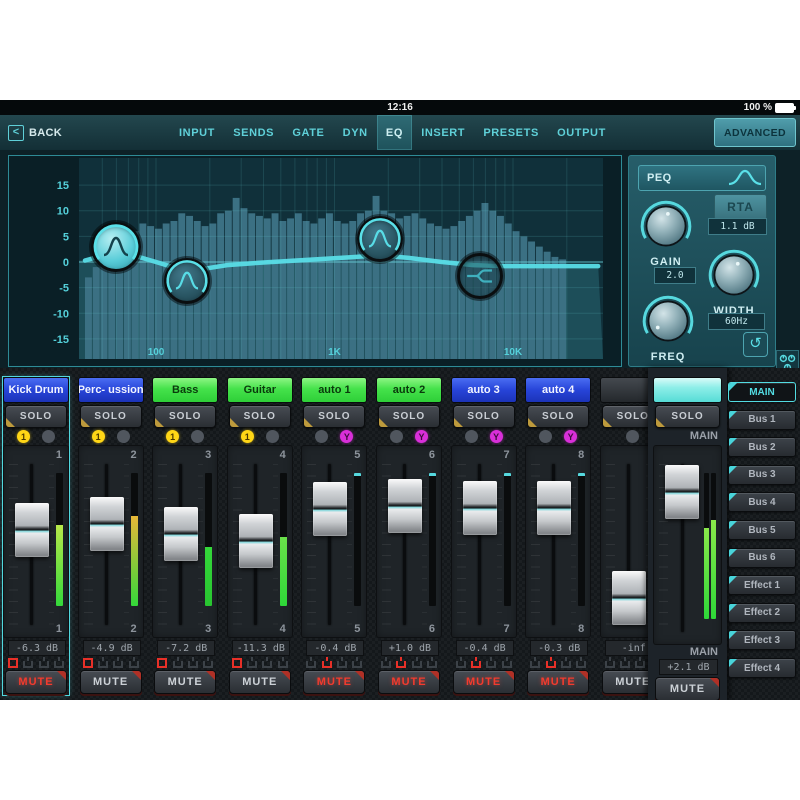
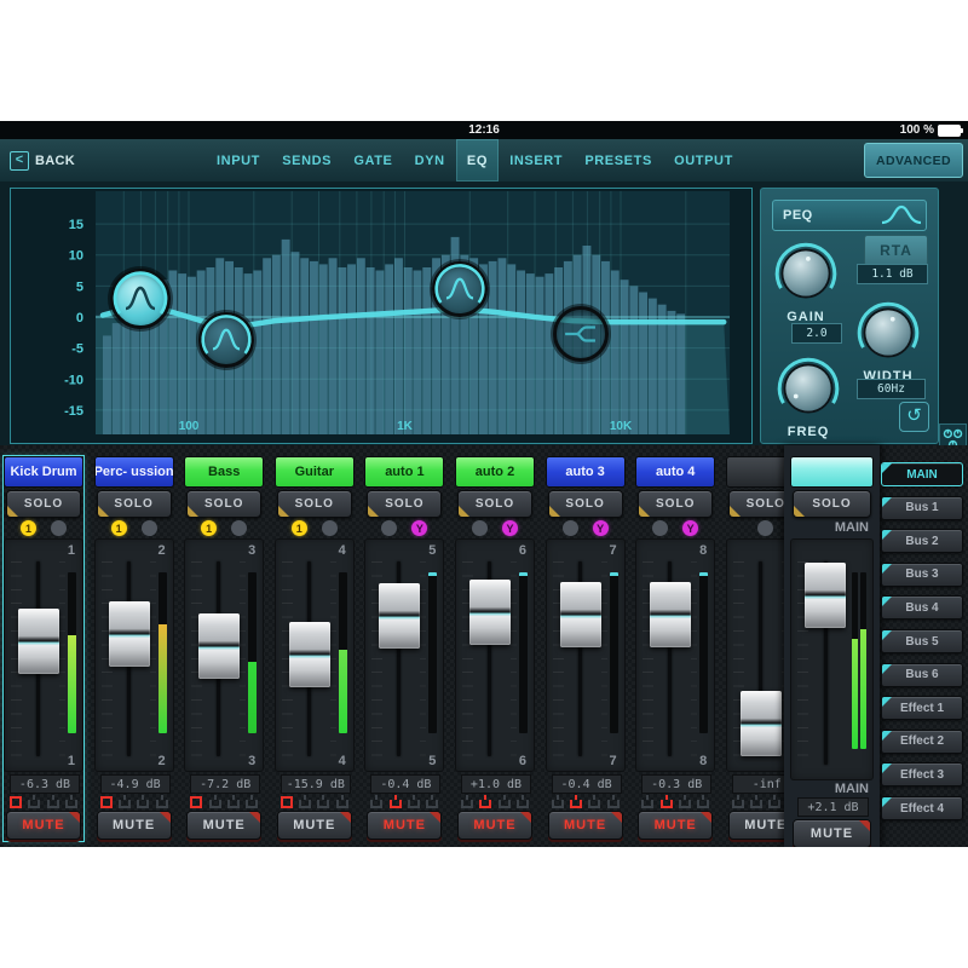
  12:16
  100 %
  <
  BACK
  INPUT
  SENDS
  GATE
  DYN
  EQ
  INSERT
  PRESETS
  OUTPUT
  ADVANCED
  15
  10
  5
  0
  -5
  -10
  -15
  100
  1K
  10K
  PEQ
  RTA
  1.1 dB
  GAIN
  2.0
  WIDTH
  60Hz
  FREQ
  ↺
  Kick Drum
  SOLO
  1
  1
  1
  -6.3 dB
  MUTE
  Perc- ussion
  SOLO
  1
  2
  2
  -4.9 dB
  MUTE
  Bass
  SOLO
  1
  3
  3
  -7.2 dB
  MUTE
  Guitar
  SOLO
  1
  4
  4
- -11.3 dB
+ -15.9 dB
  MUTE
  auto 1
  SOLO
  Y
  5
  5
  -0.4 dB
  MUTE
  auto 2
  SOLO
  Y
  6
  6
  +1.0 dB
  MUTE
  auto 3
  SOLO
  Y
  7
  7
  -0.4 dB
  MUTE
  auto 4
  SOLO
  Y
  8
  8
  -0.3 dB
  MUTE
  SOLO
  -inf
  MUTE
  SOLO
  MAIN
  MAIN
  +2.1 dB
  MUTE
  MAIN
  Bus 1
  Bus 2
  Bus 3
  Bus 4
  Bus 5
  Bus 6
  Effect 1
  Effect 2
  Effect 3
  Effect 4
